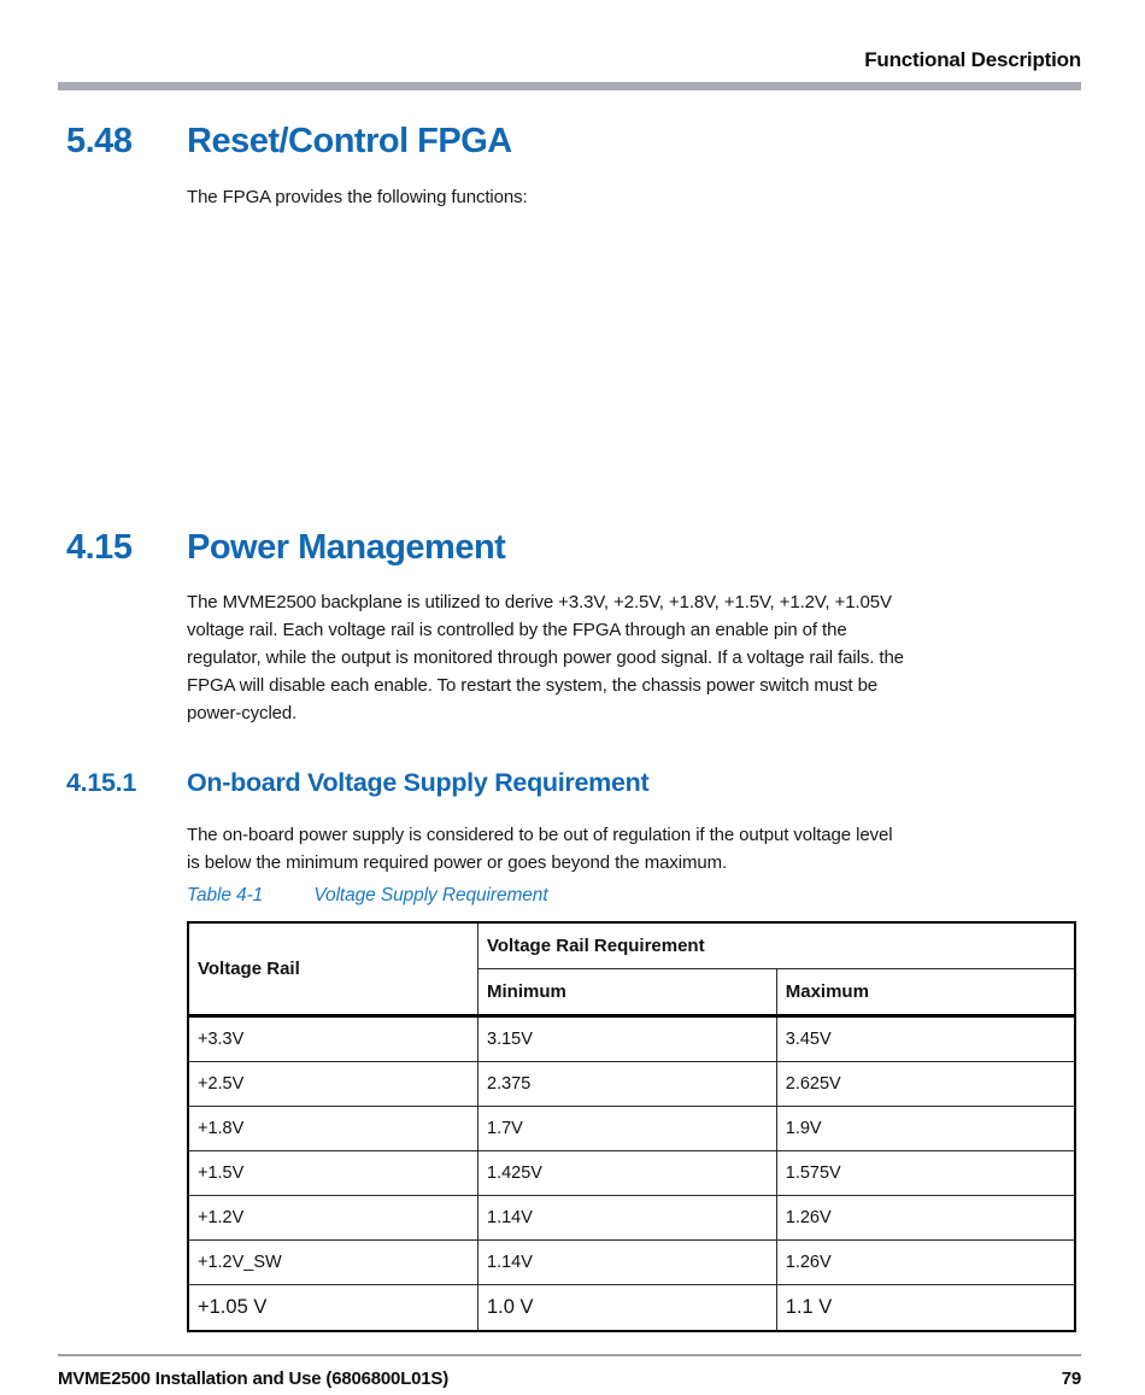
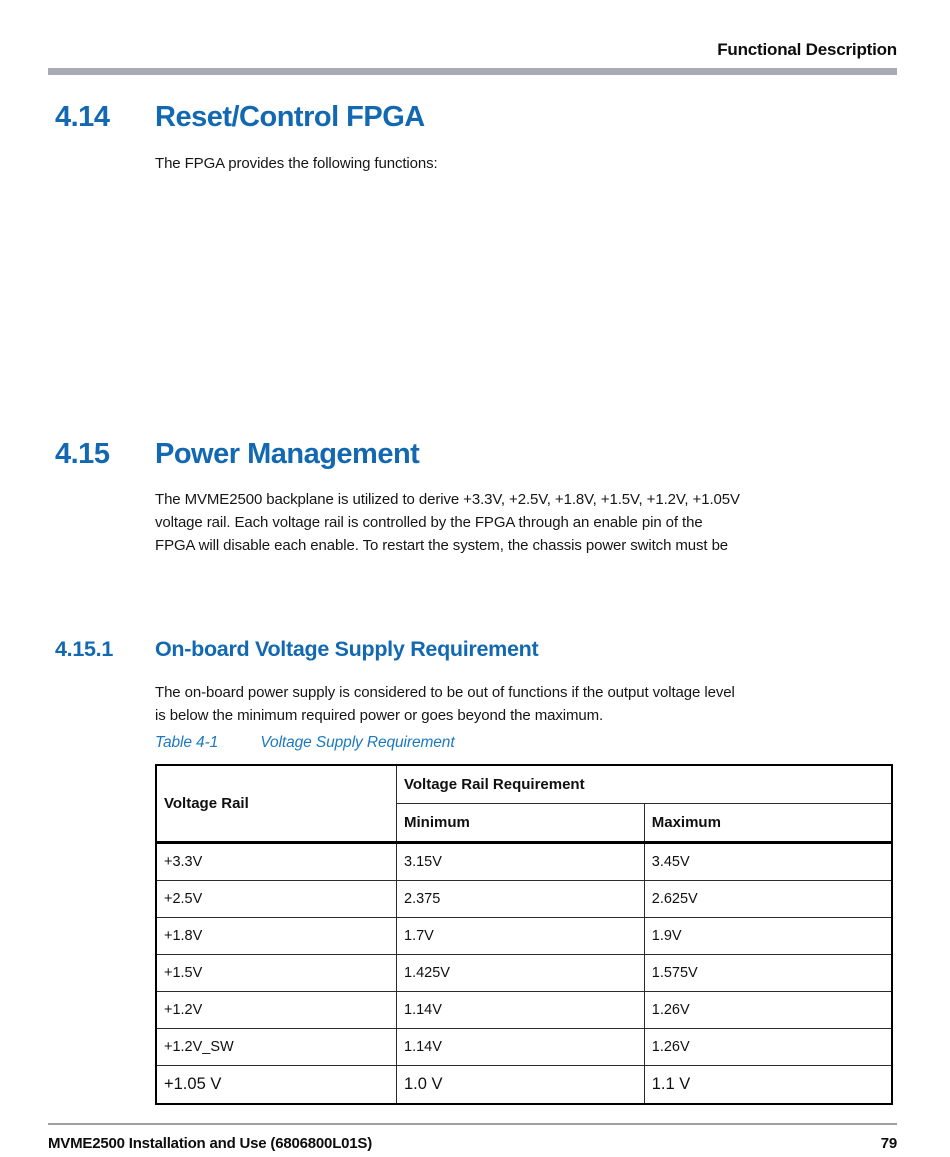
  Functional Description
- 5.48
+ 4.14
  Reset/Control FPGA
  The FPGA provides the following functions:
  4.15
  Power Management
  The MVME2500 backplane is utilized to derive +3.3V, +2.5V, +1.8V, +1.5V, +1.2V, +1.05V
  voltage rail. Each voltage rail is controlled by the FPGA through an enable pin of the
- regulator, while the output is monitored through power good signal. If a voltage rail fails. the
  FPGA will disable each enable. To restart the system, the chassis power switch must be
- power-cycled.
  4.15.1
  On-board Voltage Supply Requirement
- The on-board power supply is considered to be out of regulation if the output voltage level
+ The on-board power supply is considered to be out of functions if the output voltage level
  is below the minimum required power or goes beyond the maximum.
  Table 4-1 Voltage Supply Requirement
  Voltage Rail	Voltage Rail Requirement
  Minimum	Maximum
  +3.3V	3.15V	3.45V
  +2.5V	2.375	2.625V
  +1.8V	1.7V	1.9V
  +1.5V	1.425V	1.575V
  +1.2V	1.14V	1.26V
  +1.2V_SW	1.14V	1.26V
  +1.05 V	1.0 V	1.1 V
  MVME2500 Installation and Use (6806800L01S)
  79
